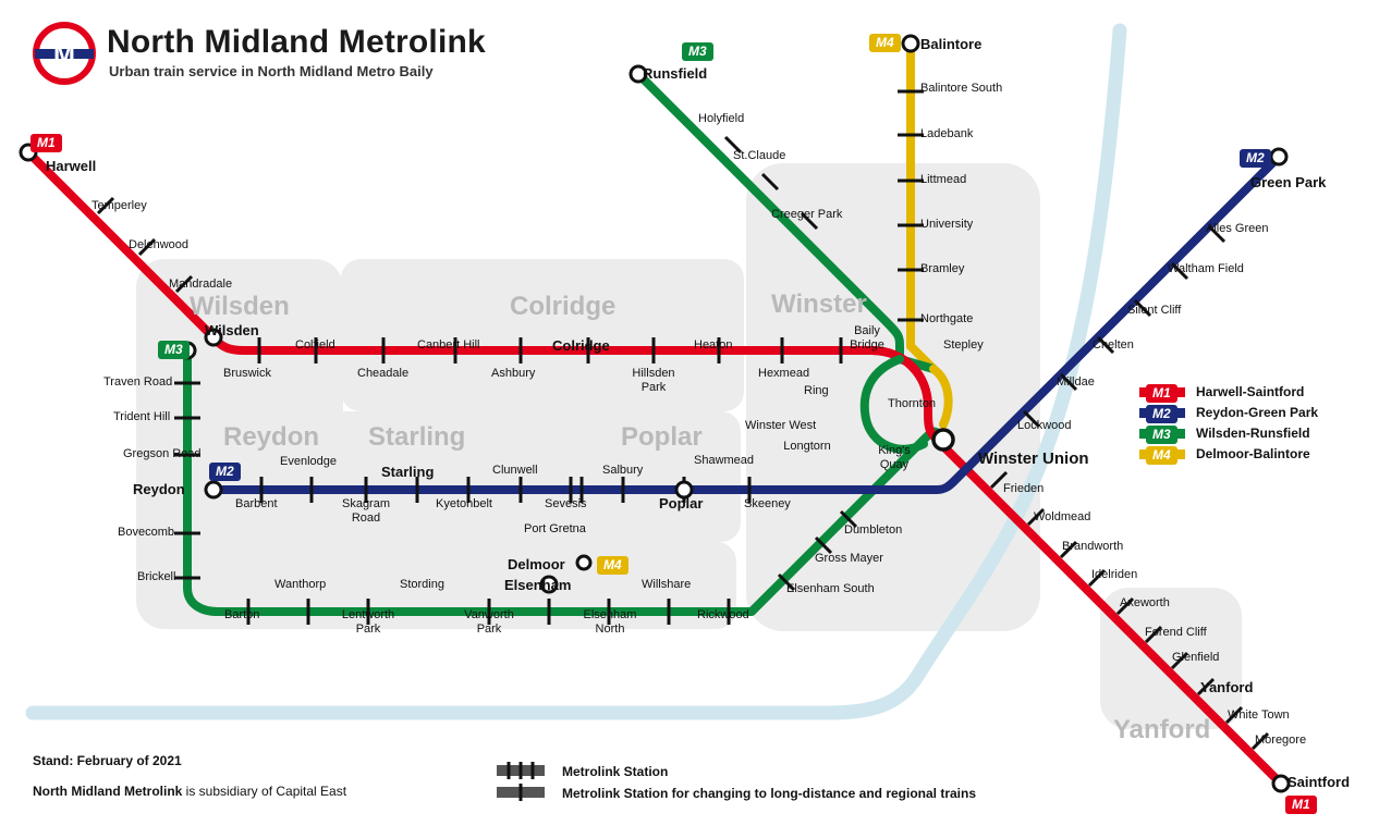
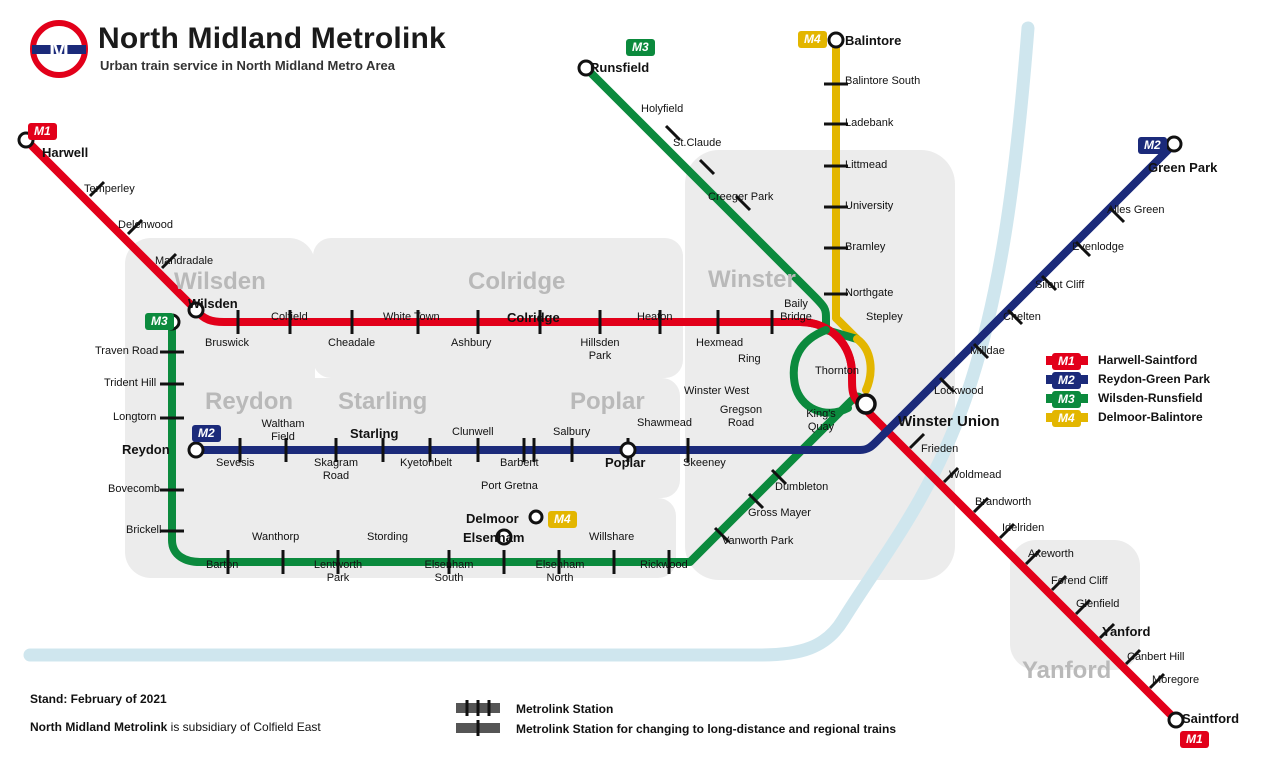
  M
  North Midland Metrolink
- Urban train service in North Midland Metro Baily
+ Urban train service in North Midland Metro Area
  Wilsden
  Colridge
  Winster
  Reydon
  Starling
  Poplar
  Yanford
  M1
  Harwell
  M1
  Saintford
  M2
  Green Park
  M2
  Reydon
  M3
  Runsfield
  M3
  Wilsden
  M4
  Balintore
  M4
  Delmoor
  Temperley
  Delenwood
  Mandradale
  Bruswick
  Colfield
- Canbert Hill
+ White Town
  Cheadale
  Ashbury
  Colridge
  Hillsden Park
  Heaton
  Hexmead
  Baily Bridge
  Ring
  Stepley
  Thornton
  Winster Union
  Frieden
  Woldmead
  Brandworth
  Idelriden
  Axeworth
  Forend Cliff
  Glenfield
  Yanford
- White Town
+ Canbert Hill
  Moregore
- Barbent
+ Sevesis
- Evenlodge
+ Waltham Field
  Skagram Road
  Starling
  Kyetonbelt
  Clunwell
- Sevesis
+ Barbent
  Salbury
  Poplar
  Skeeney
  King's Quay
  Lockwood
  Milldae
  Chelten
  Silent Cliff
- Waltham Field
+ Evenlodge
  Alles Green
  Traven Road
  Trident Hill
- Gregson Road
+ Longtorn
  Bovecomb
  Brickell
  Barton
  Wanthorp
  Lentworth Park
  Stording
- Vanworth Park
+ Elsenham South
  Elsenham
  Elsenham North
  Willshare
  Rickwood
- Elsenham South
+ Vanworth Park
  Gross Mayer
  Dumbleton
  Shawmead
- Longtorn
+ Gregson Road
  Winster West
  Creeger Park
  St.Claude
  Holyfield
  Balintore South
  Ladebank
  Littmead
  University
  Bramley
  Northgate
  Port Gretna
  M1
  Harwell-Saintford
  M2
  Reydon-Green Park
  M3
  Wilsden-Runsfield
  M4
  Delmoor-Balintore
  Stand: February of 2021
- North Midland Metrolink is subsidiary of Capital East
+ North Midland Metrolink is subsidiary of Colfield East
  Metrolink Station
  Metrolink Station for changing to long-distance and regional trains
